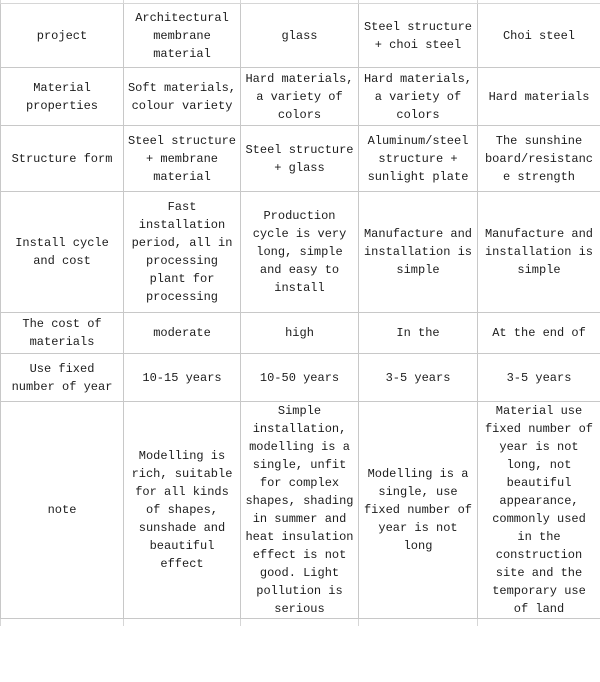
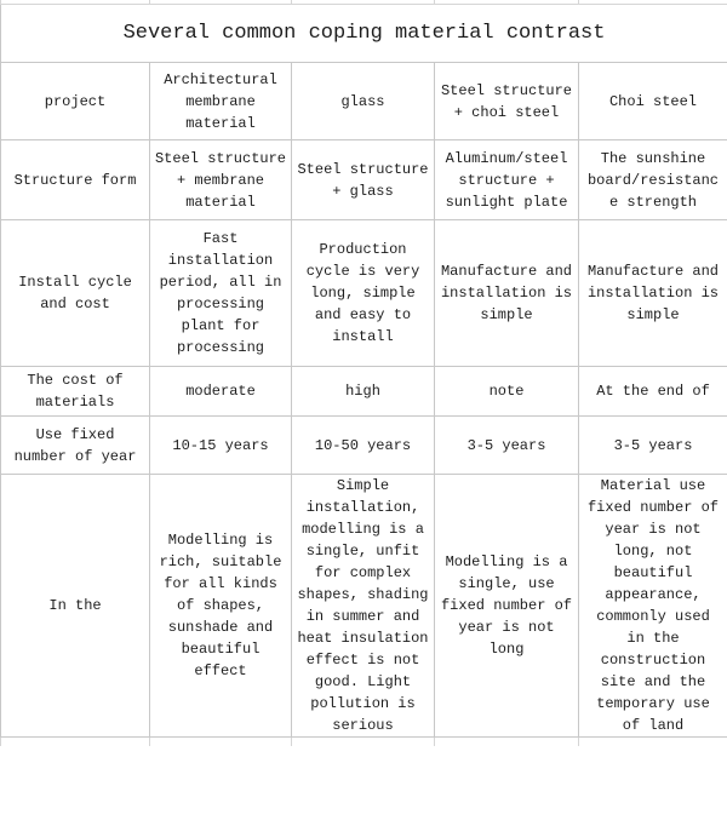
+ Several common coping material contrast
  project	Architectural membrane material	glass	Steel structure + choi steel	Choi steel
- Material properties	Soft materials, colour variety	Hard materials, a variety of colors	Hard materials, a variety of colors	Hard materials
  Structure form	Steel structure + membrane material	Steel structure + glass	Aluminum/steel structure + sunlight plate	The sunshine board/resistanc e strength
  Install cycle and cost	Fast installation period, all in processing plant for processing	Production cycle is very long, simple and easy to install	Manufacture and installation is simple	Manufacture and installation is simple
- The cost of materials	moderate	high	In the	At the end of
+ The cost of materials	moderate	high	note	At the end of
  Use fixed number of year	10-15 years	10-50 years	3-5 years	3-5 years
- note	Modelling is rich, suitable for all kinds of shapes, sunshade and beautiful effect	Simple installation, modelling is a single, unfit for complex shapes, shading in summer and heat insulation effect is not good. Light pollution is serious	Modelling is a single, use fixed number of year is not long	Material use fixed number of year is not long, not beautiful appearance, commonly used in the construction site and the temporary use of land
+ In the	Modelling is rich, suitable for all kinds of shapes, sunshade and beautiful effect	Simple installation, modelling is a single, unfit for complex shapes, shading in summer and heat insulation effect is not good. Light pollution is serious	Modelling is a single, use fixed number of year is not long	Material use fixed number of year is not long, not beautiful appearance, commonly used in the construction site and the temporary use of land
